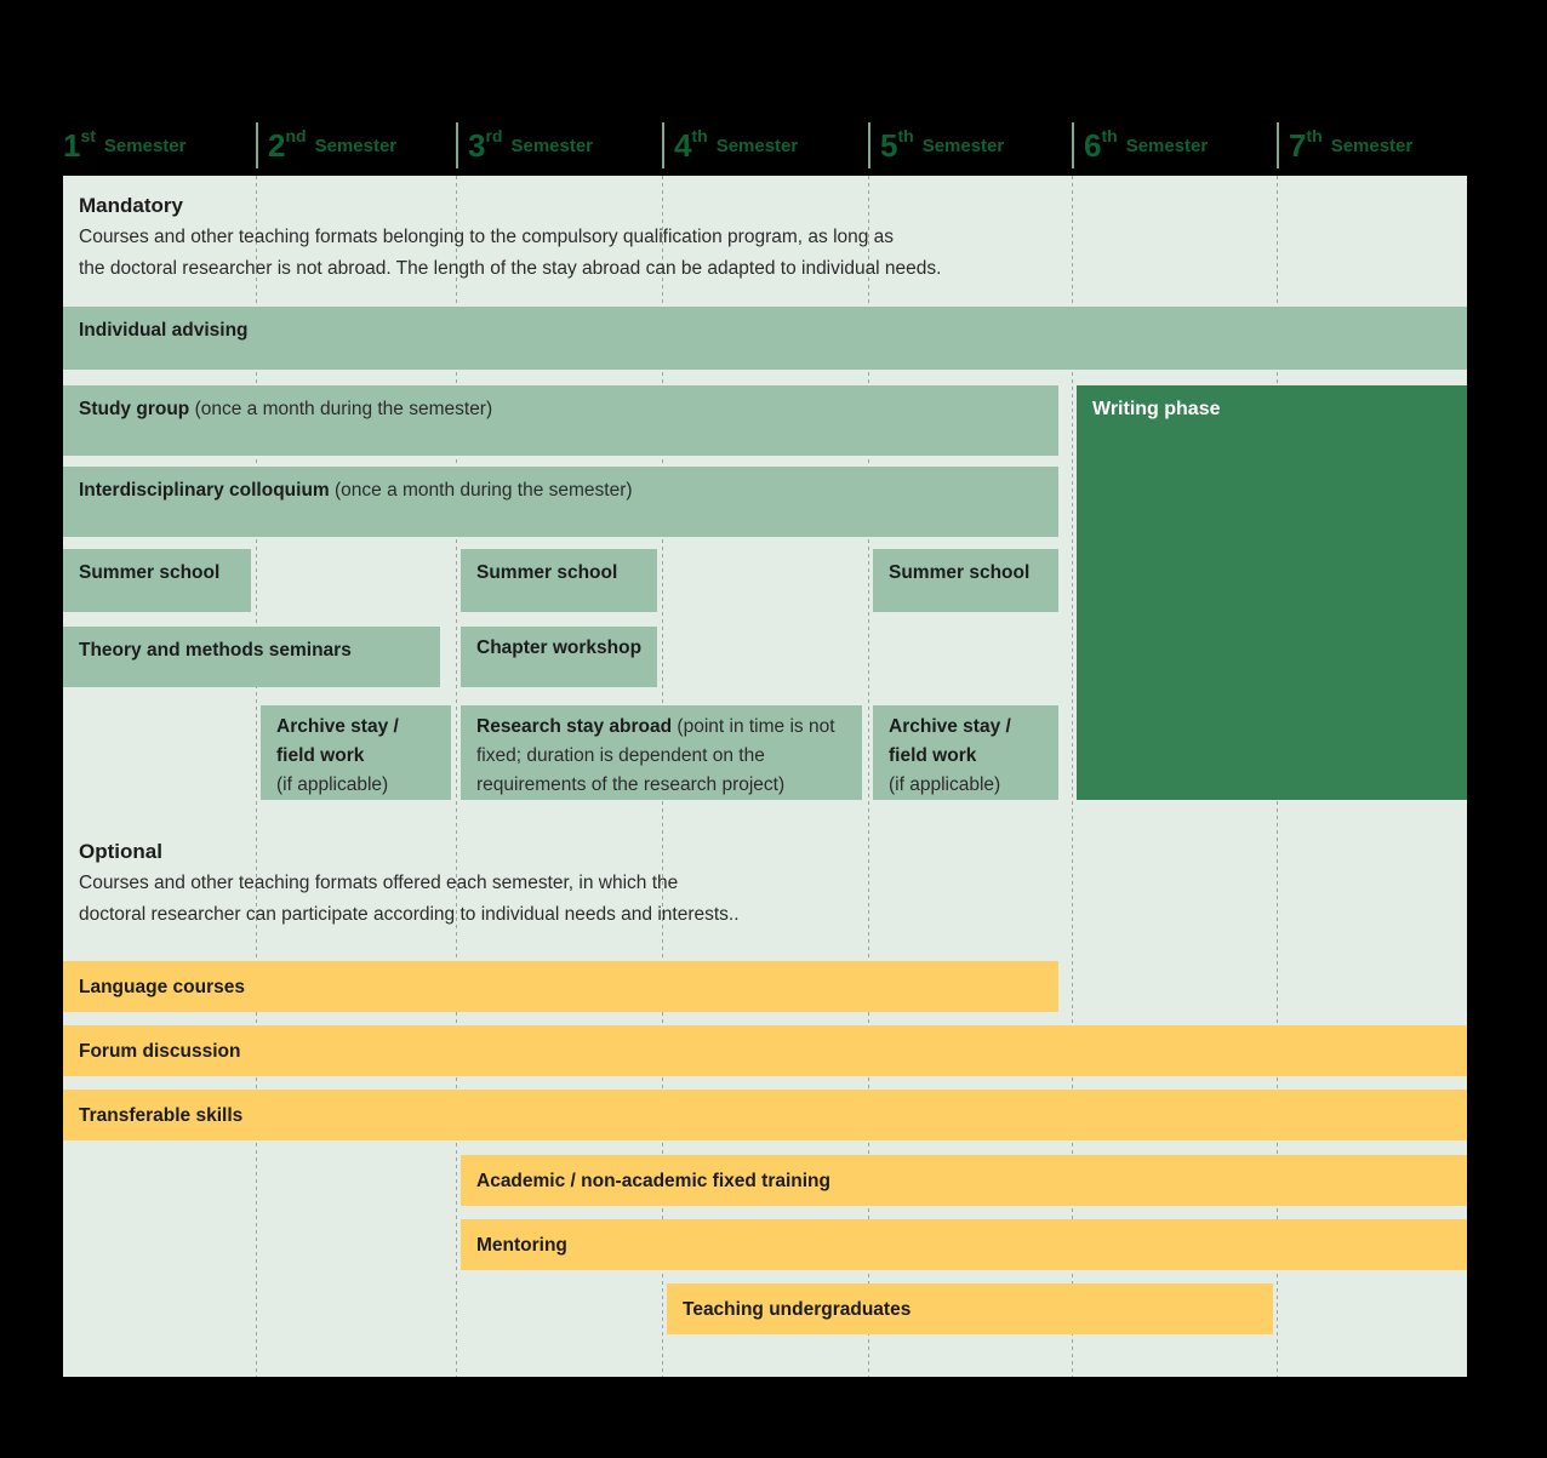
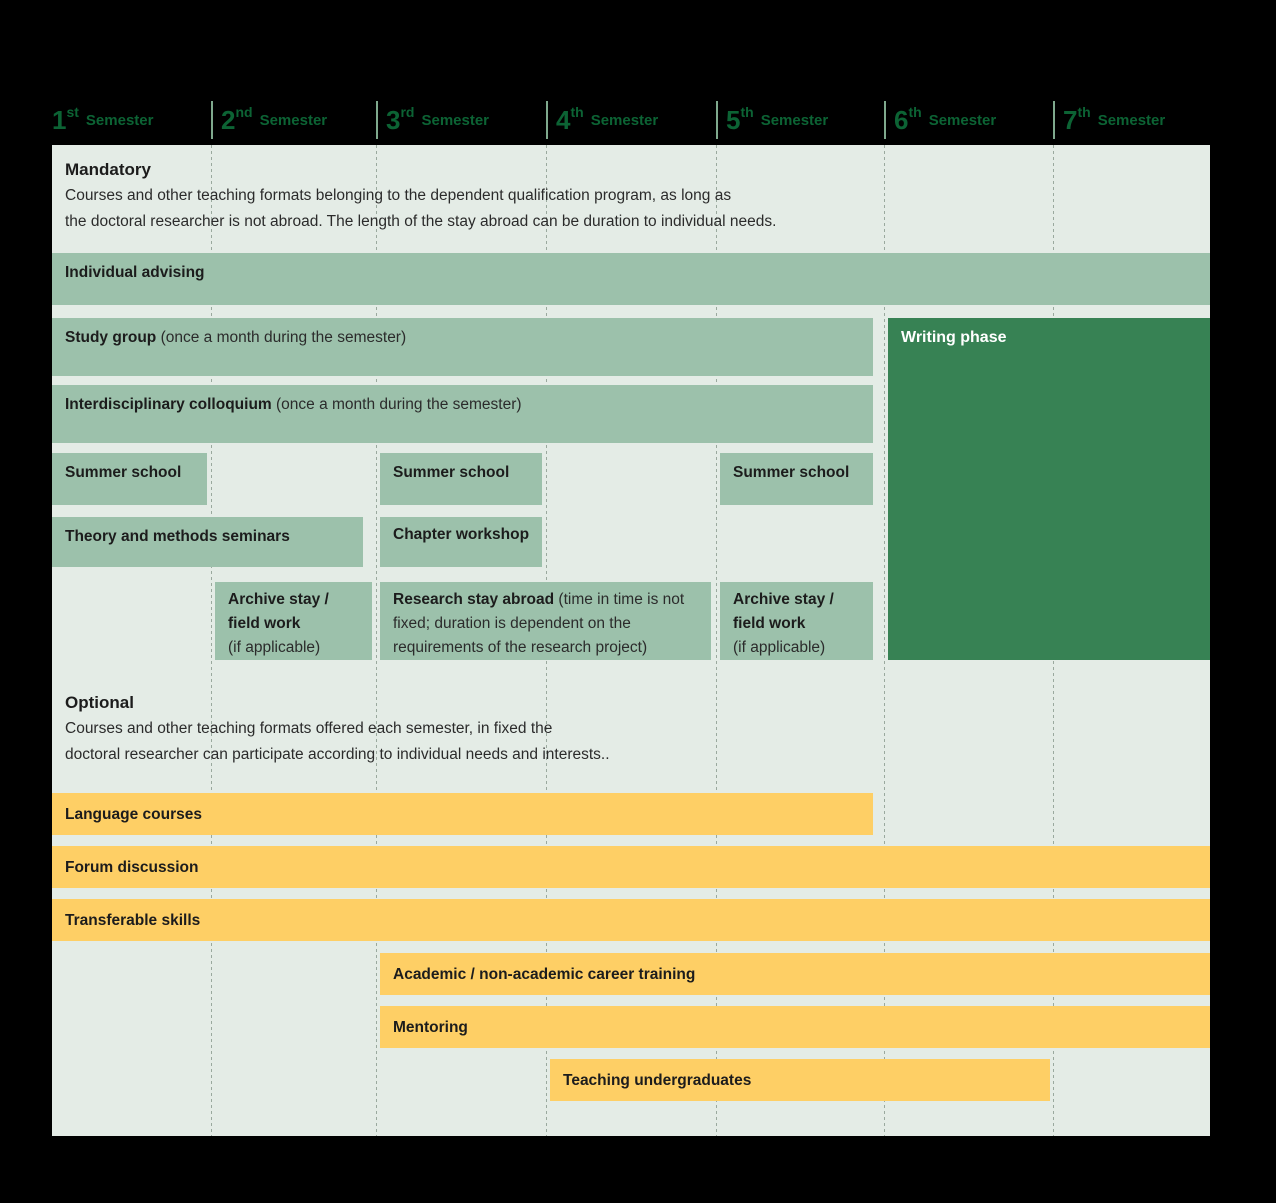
  1
  st
  Semester
  2
  nd
  Semester
  3
  rd
  Semester
  4
  th
  Semester
  5
  th
  Semester
  6
  th
  Semester
  7
  th
  Semester
  Mandatory
- Courses and other teaching formats belonging to the compulsory qualification program, as long as
+ Courses and other teaching formats belonging to the dependent qualification program, as long as
- the doctoral researcher is not abroad. The length of the stay abroad can be adapted to individual needs.
+ the doctoral researcher is not abroad. The length of the stay abroad can be duration to individual needs.
  Individual advising
  Study group (once a month during the semester)
  Interdisciplinary colloquium (once a month during the semester)
  Summer school
  Summer school
  Summer school
  Theory and methods seminars
  Chapter workshop
  Archive stay / field work
  (if applicable)
- Research stay abroad (point in time is not fixed; duration is dependent on the requirements of the research project)
+ Research stay abroad (time in time is not fixed; duration is dependent on the requirements of the research project)
  Archive stay / field work
  (if applicable)
  Writing phase
  Optional
- Courses and other teaching formats offered each semester, in which the
+ Courses and other teaching formats offered each semester, in fixed the
  doctoral researcher can participate according to individual needs and interests..
  Language courses
  Forum discussion
  Transferable skills
- Academic / non-academic fixed training
+ Academic / non-academic career training
  Mentoring
  Teaching undergraduates
